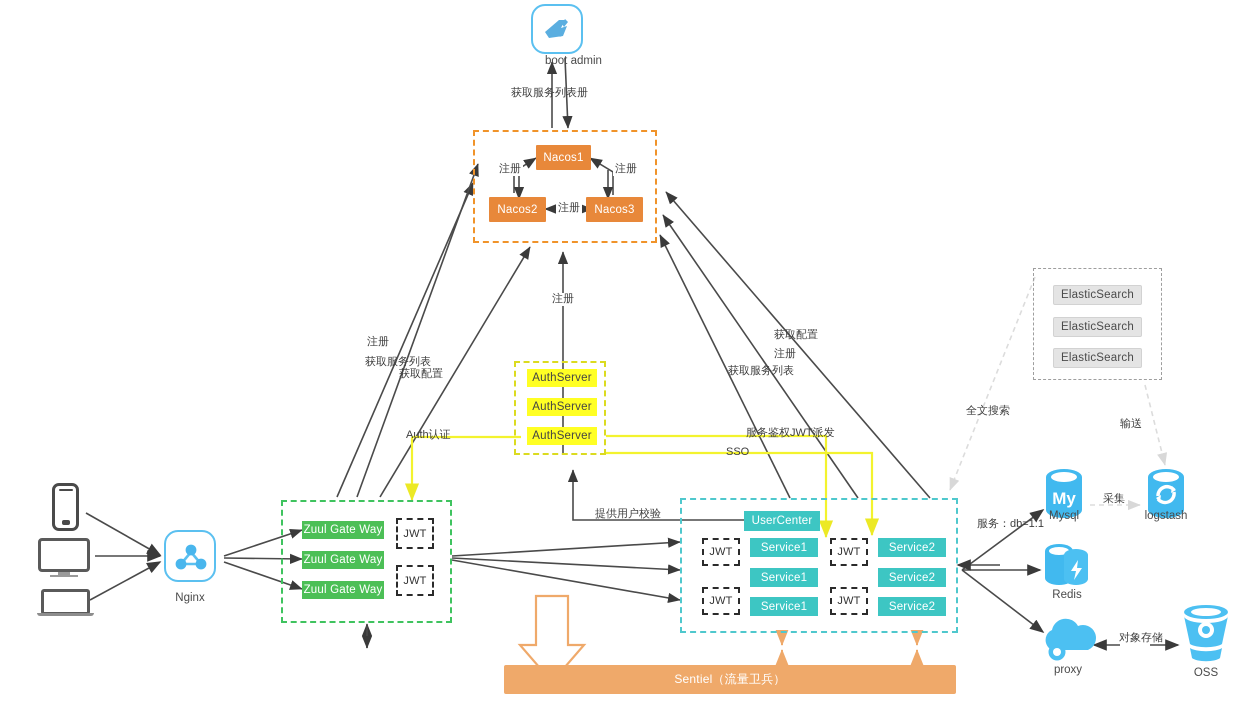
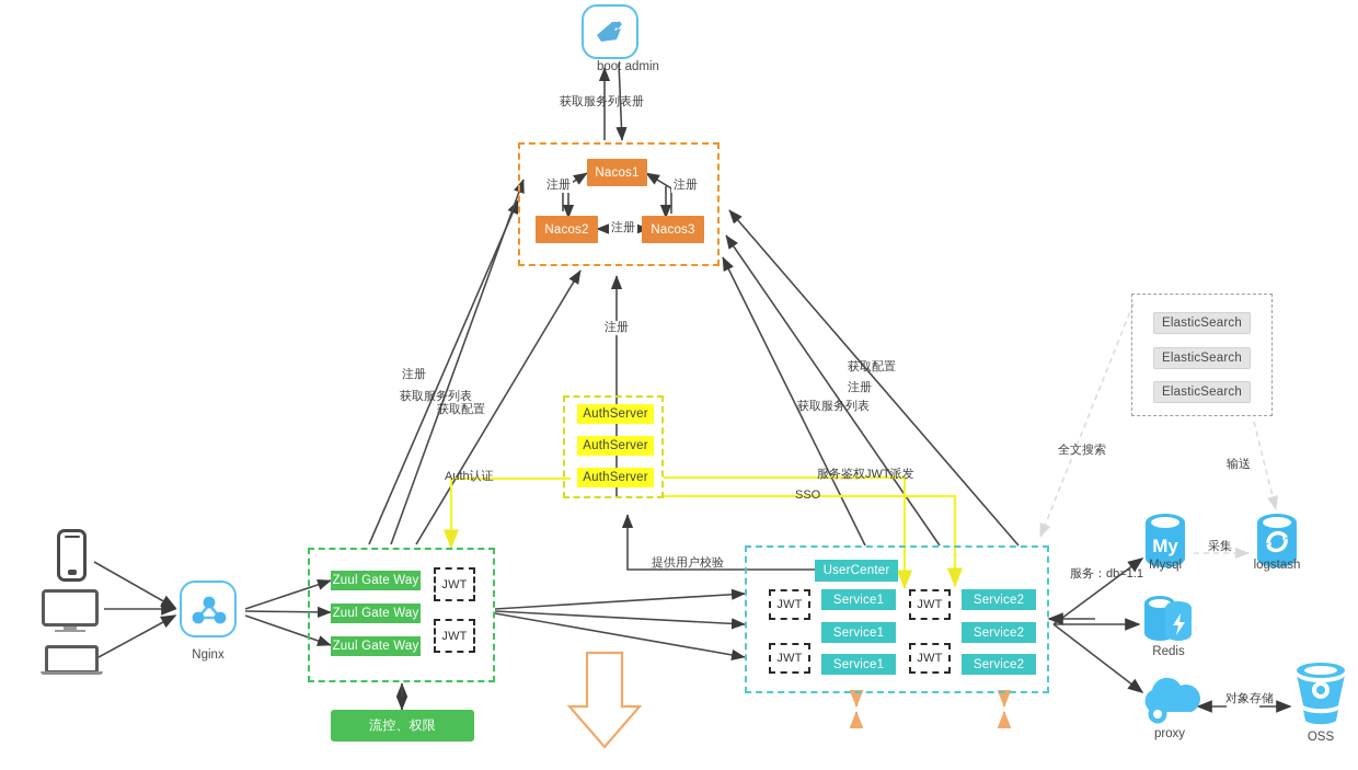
  boot admin
  获取服务列表册
  Nacos1
  Nacos2
  Nacos3
  注册
  注册
  注册
  注册
  获取服务列表
  获取配置
  注册
  获取配置
  注册
  获取服务列表
  AuthServer
  AuthServer
  AuthServer
  Auth认证
  服务鉴权JWT派发
  SSO
  提供用户校验
  Zuul Gate Way
  Zuul Gate Way
  Zuul Gate Way
  JWT
  JWT
+ 流控、权限
  UserCenter
  JWT
  JWT
  Service1
  Service1
  Service1
  JWT
  JWT
  Service2
  Service2
  Service2
- Sentiel（流量卫兵）
  ElasticSearch
  ElasticSearch
  ElasticSearch
  全文搜索
  输送
  采集
  服务：db=1:1
  对象存储
  Nginx
  My
  Mysql
  logstash
  Redis
  proxy
  OSS
